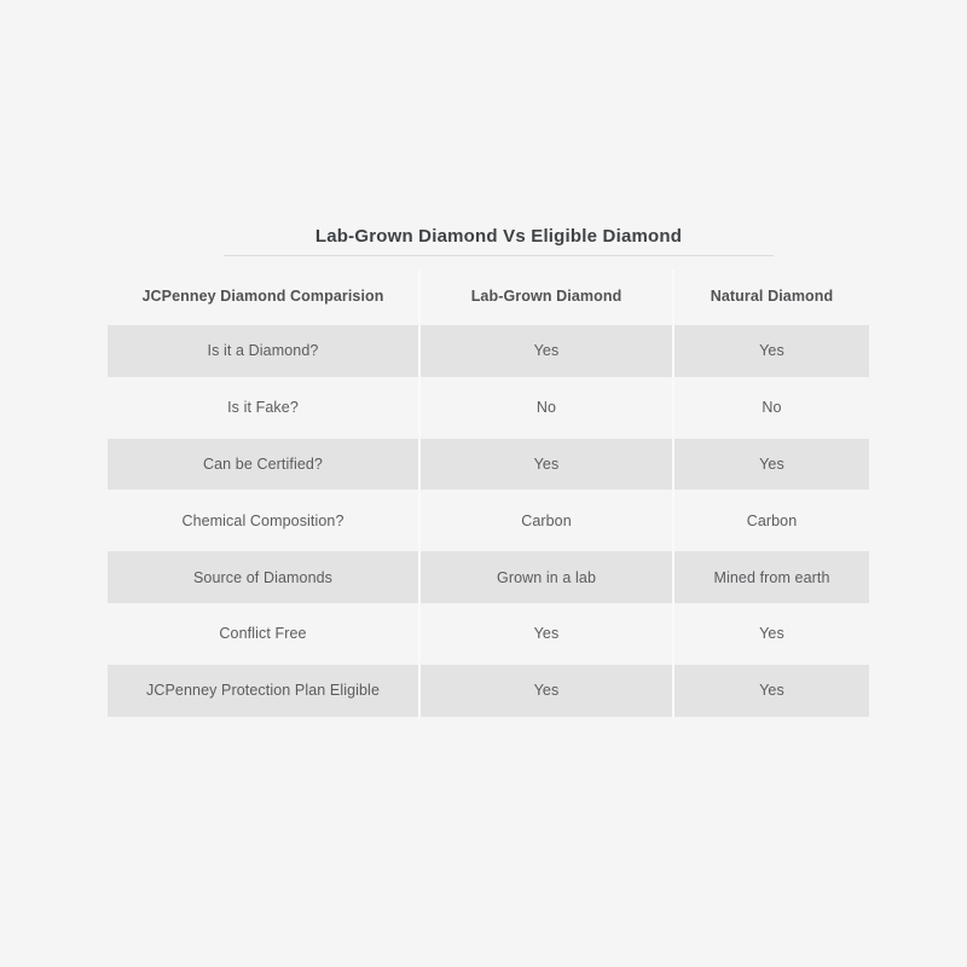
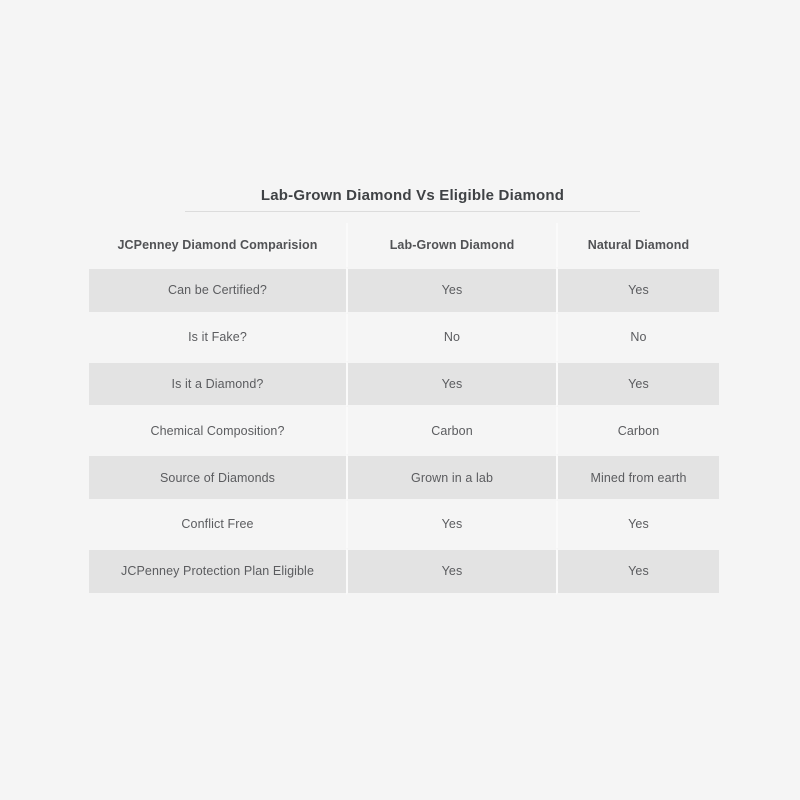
  Lab-Grown Diamond Vs Eligible Diamond
  JCPenney Diamond Comparision
  Lab-Grown Diamond
  Natural Diamond
- Is it a Diamond?
+ Can be Certified?
  Yes
  Yes
  Is it Fake?
  No
  No
- Can be Certified?
+ Is it a Diamond?
  Yes
  Yes
  Chemical Composition?
  Carbon
  Carbon
  Source of Diamonds
  Grown in a lab
  Mined from earth
  Conflict Free
  Yes
  Yes
  JCPenney Protection Plan Eligible
  Yes
  Yes
